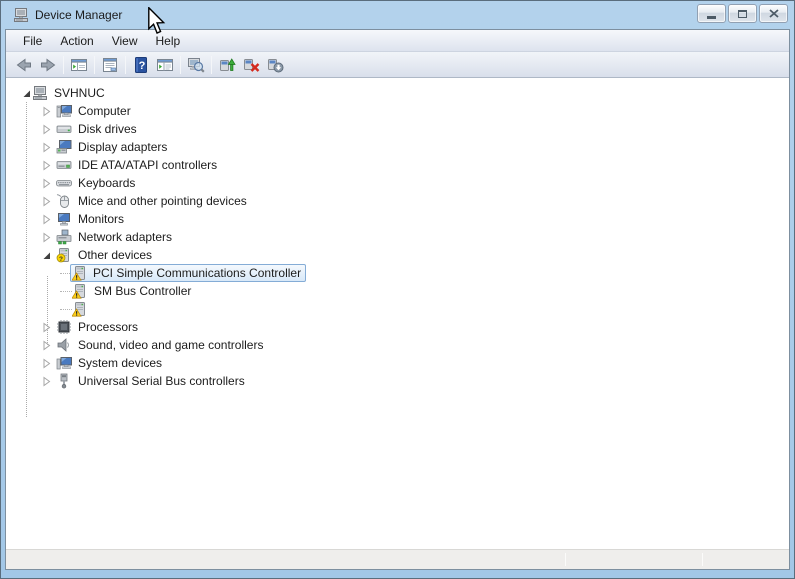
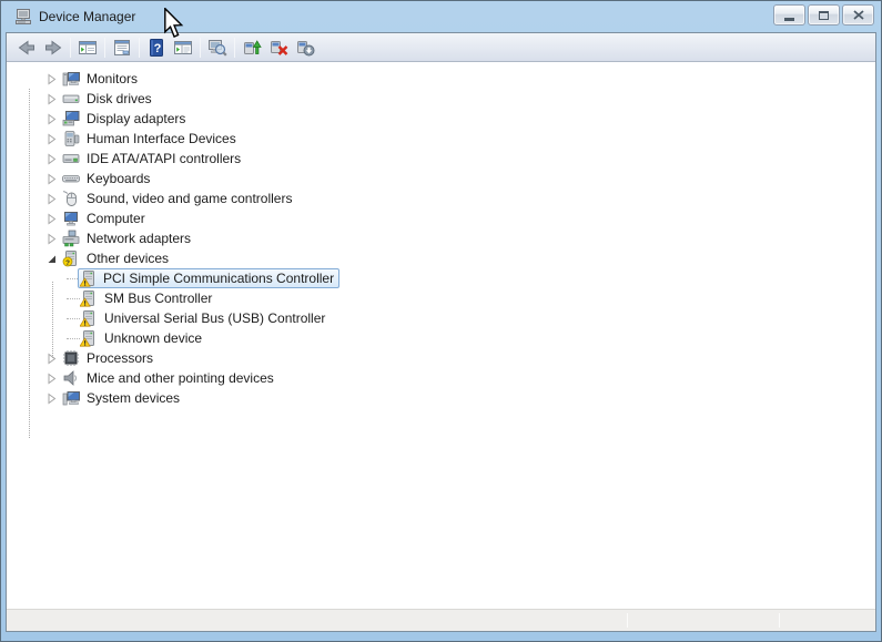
  Device Manager
- File
- Action
- View
- Help
  ?
- SVHNUC
- Computer
+ Monitors
  Disk drives
  Display adapters
+ Human Interface Devices
  IDE ATA/ATAPI controllers
  Keyboards
- Mice and other pointing devices
+ Sound, video and game controllers
- Monitors
+ Computer
  Network adapters
  Other devices
  PCI Simple Communications Controller
  SM Bus Controller
+ Universal Serial Bus (USB) Controller
+ Unknown device
  Processors
- Sound, video and game controllers
+ Mice and other pointing devices
  System devices
- Universal Serial Bus controllers
